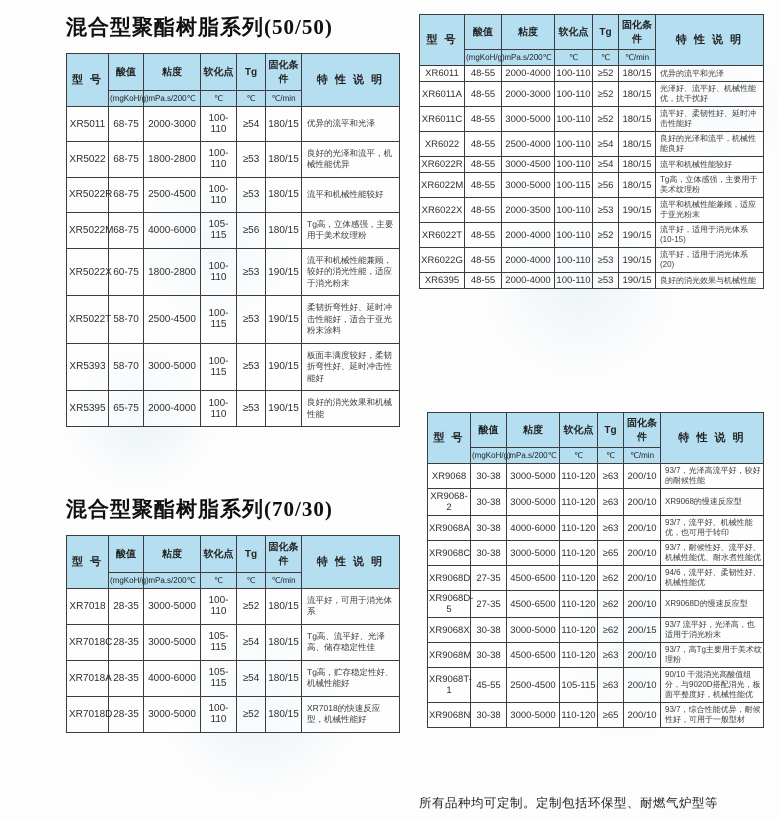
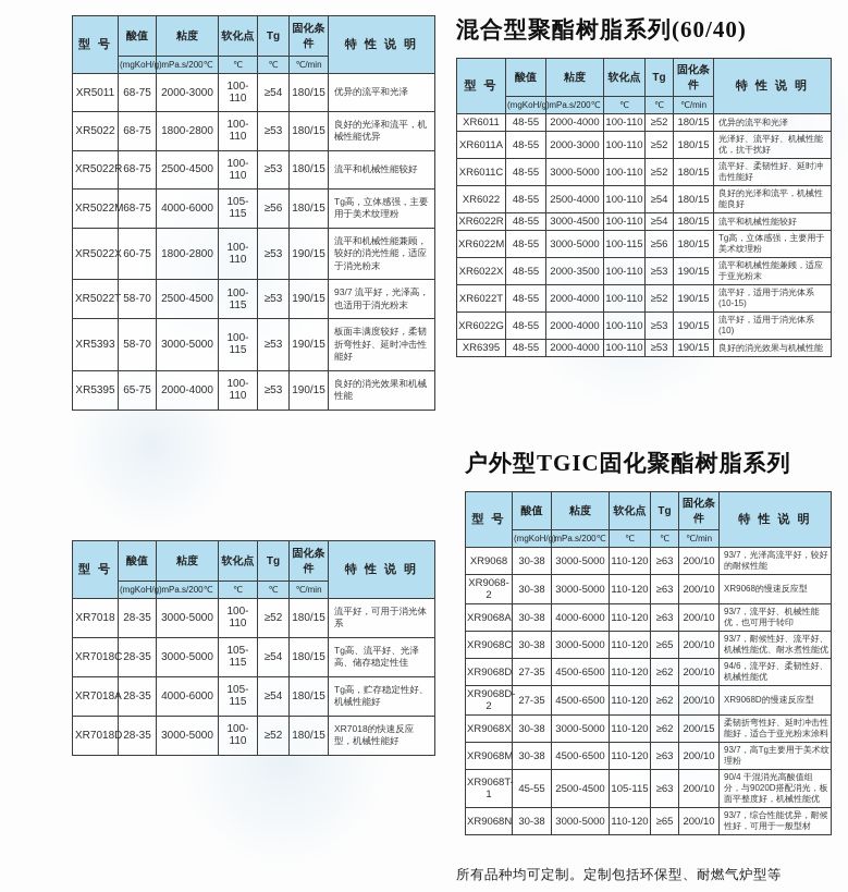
- 混合型聚酯树脂系列(50/50)
  型 号	酸值	粘度	软化点	Tg	固化条件	特 性 说 明
  (mgKoH/g)	mPa.s/200℃	℃	℃	℃/min
  XR5011	68-75	2000-3000	100-110	≥54	180/15	优异的流平和光泽
  XR5022	68-75	1800-2800	100-110	≥53	180/15	良好的光泽和流平，机械性能优异
  XR5022R	68-75	2500-4500	100-110	≥53	180/15	流平和机械性能较好
  XR5022M	68-75	4000-6000	105-115	≥56	180/15	Tg高，立体感强，主要用于美术纹理粉
  XR5022X	60-75	1800-2800	100-110	≥53	190/15	流平和机械性能兼顾，较好的消光性能，适应于消光粉末
- XR5022T	58-70	2500-4500	100-115	≥53	190/15	柔韧折弯性好、延时冲击性能好，适合于亚光粉末涂料
+ XR5022T	58-70	2500-4500	100-115	≥53	190/15	93/7 流平好，光泽高，也适用于消光粉末
  XR5393	58-70	3000-5000	100-115	≥53	190/15	板面丰满度较好，柔韧折弯性好、延时冲击性能好
  XR5395	65-75	2000-4000	100-110	≥53	190/15	良好的消光效果和机械性能
+ 混合型聚酯树脂系列(60/40)
  型 号	酸值	粘度	软化点	Tg	固化条件	特 性 说 明
  (mgKoH/g)	mPa.s/200℃	℃	℃	℃/min
  XR6011	48-55	2000-4000	100-110	≥52	180/15	优异的流平和光泽
  XR6011A	48-55	2000-3000	100-110	≥52	180/15	光泽好、流平好、机械性能优，抗干扰好
  XR6011C	48-55	3000-5000	100-110	≥52	180/15	流平好、柔韧性好、延时冲击性能好
  XR6022	48-55	2500-4000	100-110	≥54	180/15	良好的光泽和流平，机械性能良好
  XR6022R	48-55	3000-4500	100-110	≥54	180/15	流平和机械性能较好
  XR6022M	48-55	3000-5000	100-115	≥56	180/15	Tg高，立体感强，主要用于美术纹理粉
  XR6022X	48-55	2000-3500	100-110	≥53	190/15	流平和机械性能兼顾，适应于亚光粉末
  XR6022T	48-55	2000-4000	100-110	≥52	190/15	流平好，适用于消光体系 (10-15)
- XR6022G	48-55	2000-4000	100-110	≥53	190/15	流平好，适用于消光体系 (20)
+ XR6022G	48-55	2000-4000	100-110	≥53	190/15	流平好，适用于消光体系 (10)
  XR6395	48-55	2000-4000	100-110	≥53	190/15	良好的消光效果与机械性能
- 混合型聚酯树脂系列(70/30)
  型 号	酸值	粘度	软化点	Tg	固化条件	特 性 说 明
  (mgKoH/g)	mPa.s/200℃	℃	℃	℃/min
  XR7018	28-35	3000-5000	100-110	≥52	180/15	流平好，可用于消光体系
  XR7018C	28-35	3000-5000	105-115	≥54	180/15	Tg高、流平好、光泽高、储存稳定性佳
  XR7018A	28-35	4000-6000	105-115	≥54	180/15	Tg高，贮存稳定性好、机械性能好
  XR7018D	28-35	3000-5000	100-110	≥52	180/15	XR7018的快速反应型，机械性能好
+ 户外型TGIC固化聚酯树脂系列
  型 号	酸值	粘度	软化点	Tg	固化条件	特 性 说 明
  (mgKoH/g	mPa.s/200℃	℃	℃	℃/min
  XR9068	30-38	3000-5000	110-120	≥63	200/10	93/7，光泽高流平好，较好的耐候性能
  XR9068-2	30-38	3000-5000	110-120	≥63	200/10	XR9068的慢速反应型
  XR9068A	30-38	4000-6000	110-120	≥63	200/10	93/7，流平好、机械性能优，也可用于转印
  XR9068C	30-38	3000-5000	110-120	≥65	200/10	93/7，耐候性好、流平好、机械性能优、耐水煮性能优
  XR9068D	27-35	4500-6500	110-120	≥62	200/10	94/6，流平好、柔韧性好、机械性能优
- XR9068D-5	27-35	4500-6500	110-120	≥62	200/10	XR9068D的慢速反应型
+ XR9068D-2	27-35	4500-6500	110-120	≥62	200/10	XR9068D的慢速反应型
- XR9068X	30-38	3000-5000	110-120	≥62	200/15	93/7 流平好，光泽高，也适用于消光粉末
+ XR9068X	30-38	3000-5000	110-120	≥62	200/15	柔韧折弯性好、延时冲击性能好，适合于亚光粉末涂料
  XR9068M	30-38	4500-6500	110-120	≥63	200/10	93/7，高Tg主要用于美术纹理粉
- XR9068T-1	45-55	2500-4500	105-115	≥63	200/10	90/10 干混消光高酸值组分，与9020D搭配消光，板面平整度好，机械性能优
+ XR9068T-1	45-55	2500-4500	105-115	≥63	200/10	90/4 干混消光高酸值组分，与9020D搭配消光，板面平整度好，机械性能优
  XR9068N	30-38	3000-5000	110-120	≥65	200/10	93/7，综合性能优异，耐候性好，可用于一般型材
  所有品种均可定制。定制包括环保型、耐燃气炉型等
